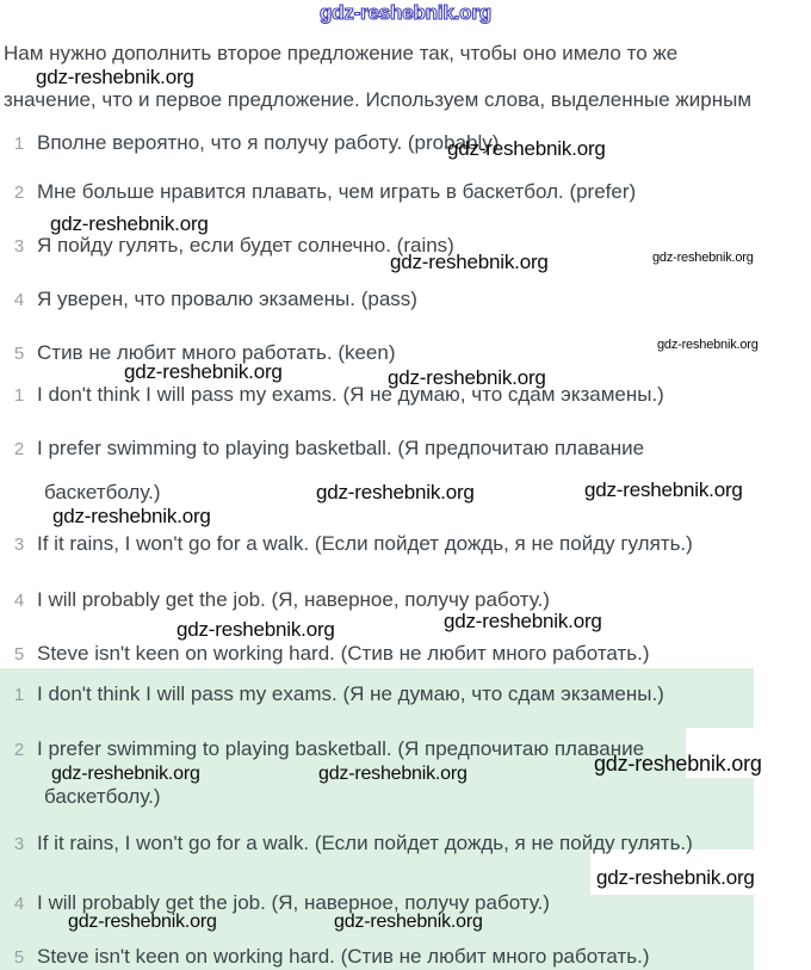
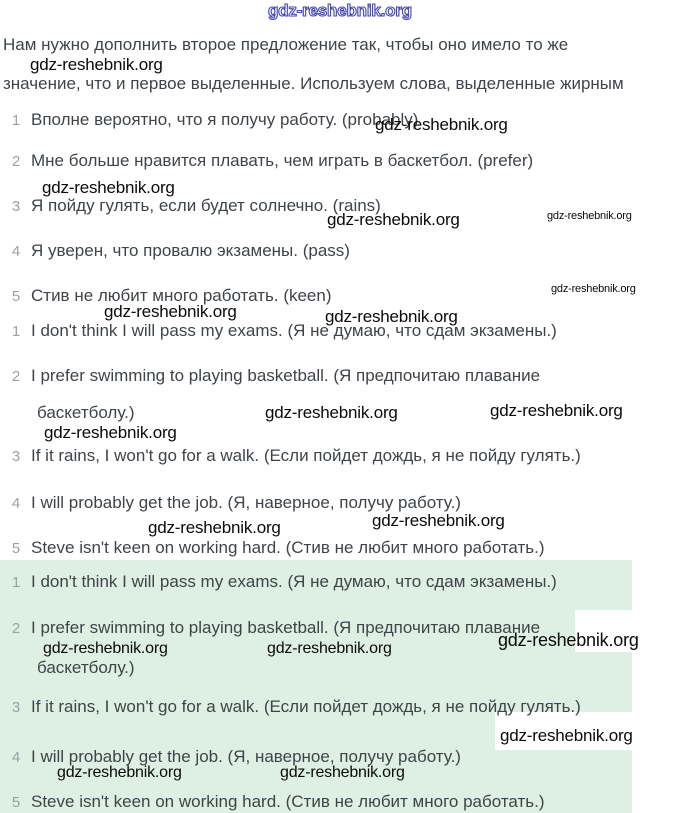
  gdz-reshebnik.org
  Нам нужно дополнить второе предложение так, чтобы оно имело то же
  gdz-reshebnik.org
- значение, что и первое предложение. Используем слова, выделенные жирным
+ значение, что и первое выделенные. Используем слова, выделенные жирным
  1 Вполне вероятно, что я получу работу. (probably)
  2 Мне больше нравится плавать, чем играть в баскетбол. (prefer)
  3 Я пойду гулять, если будет солнечно. (rains)
  4 Я уверен, что провалю экзамены. (pass)
  5 Стив не любит много работать. (keen)
  gdz-reshebnik.org
  gdz-reshebnik.org
  gdz-reshebnik.org
  gdz-reshebnik.org
  gdz-reshebnik.org
  gdz-reshebnik.org
  gdz-reshebnik.org
  1 I don't think I will pass my exams. (Я не думаю, что сдам экзамены.)
  2 I prefer swimming to playing basketball. (Я предпочитаю плавание
  баскетболу.)
  3 If it rains, I won't go for a walk. (Если пойдет дождь, я не пойду гулять.)
  4 I will probably get the job. (Я, наверное, получу работу.)
  5 Steve isn't keen on working hard. (Стив не любит много работать.)
  gdz-reshebnik.org
  gdz-reshebnik.org
  gdz-reshebnik.org
  gdz-reshebnik.org
  gdz-reshebnik.org
  1 I don't think I will pass my exams. (Я не думаю, что сдам экзамены.)
  2 I prefer swimming to playing basketball. (Я предпочитаю плавание
  баскетболу.)
  3 If it rains, I won't go for a walk. (Если пойдет дождь, я не пойду гулять.)
  4 I will probably get the job. (Я, наверное, получу работу.)
  5 Steve isn't keen on working hard. (Стив не любит много работать.)
  gdz-reshebnik.org
  gdz-reshebnik.org
  gdz-reshebnik.org
  gdz-reshebnik.org
  gdz-reshebnik.org
  gdz-reshebnik.org
